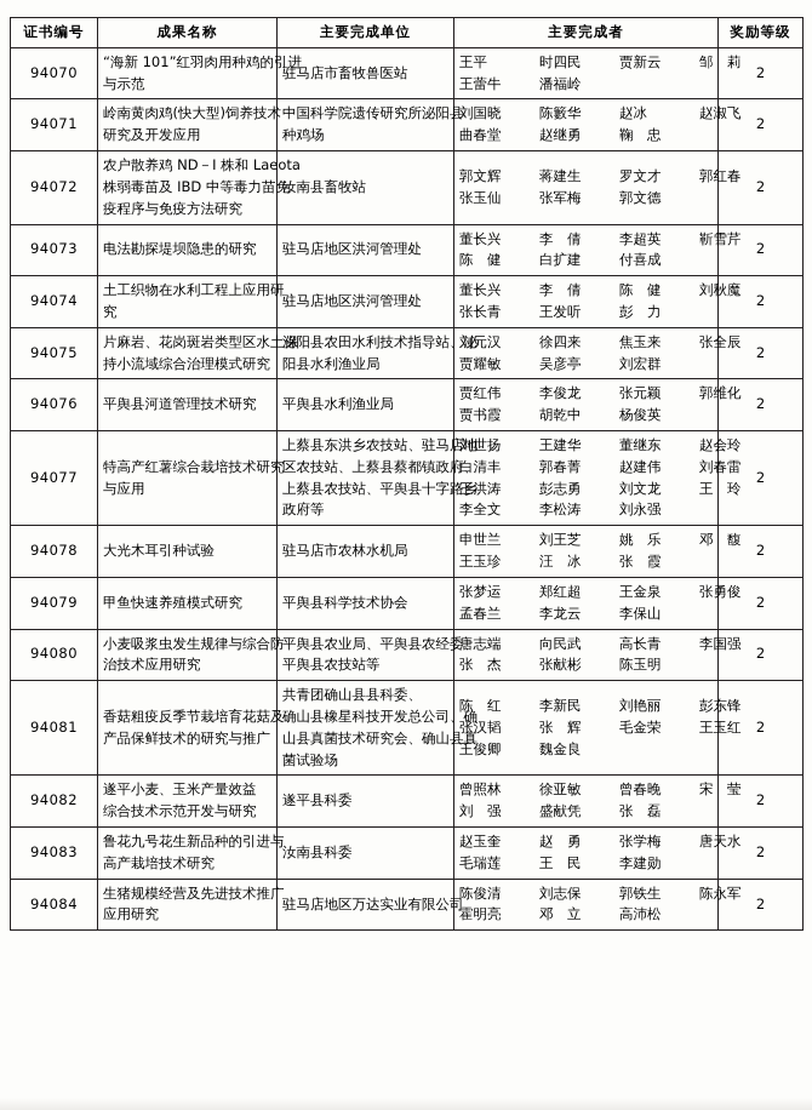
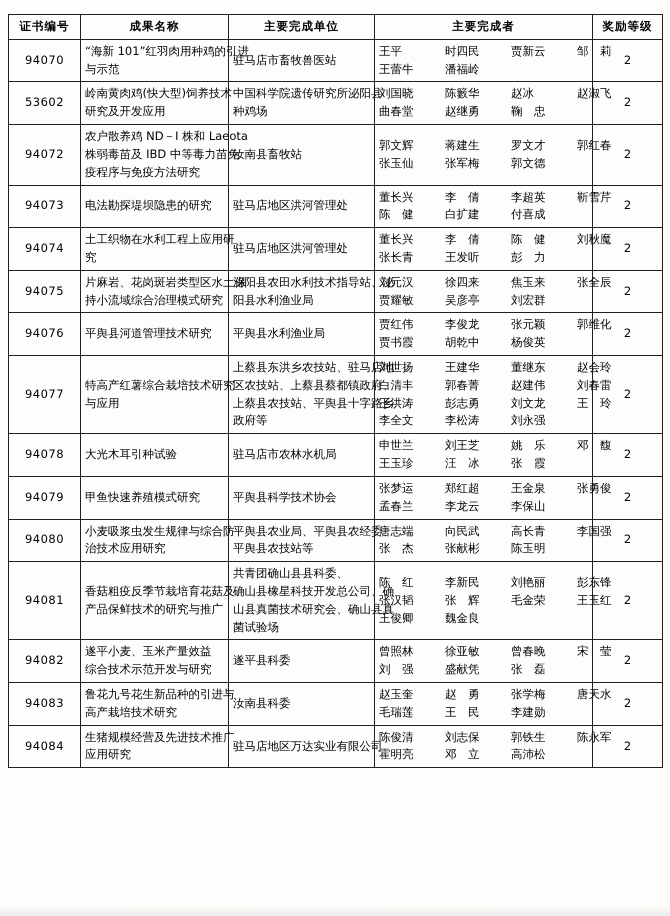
  证书编号	成果名称	主要完成单位	主要完成者	奖励等级
  94070	“海新 101”红羽肉用种鸡的引进与示范	驻马店市畜牧兽医站	王平 时四民 贾新云 邹 莉王蕾牛 潘福岭	2
- 94071	岭南黄肉鸡(快大型)饲养技术研究及开发应用	中国科学院遗传研究所泌阳县种鸡场	刘国晓 陈籔华 赵冰 赵淑飞曲春堂 赵继勇 鞠 忠	2
+ 53602	岭南黄肉鸡(快大型)饲养技术研究及开发应用	中国科学院遗传研究所泌阳县种鸡场	刘国晓 陈籔华 赵冰 赵淑飞曲春堂 赵继勇 鞠 忠	2
  94072	农户散养鸡 ND－I 株和 Laeota株弱毒苗及 IBD 中等毒力苗疫程序与免疫方法研究	汝南县畜牧站	郭文辉 蒋建生 罗文才 郭红春张玉仙 张军梅 郭文德	2
  94073	电法勘探堤坝隐患的研究	驻马店地区洪河管理处	董长兴 李 倩 李超英 靳雪芹陈 健 白扩建 付喜成	2
  94074	土工织物在水利工程上应用研究	驻马店地区洪河管理处	董长兴 李 倩 陈 健 刘秋魔张长青 王发听 彭 力	2
  94075	片麻岩、花岗斑岩类型区水土持小流域综合治理模式研究	泌阳县农田水利技术指导站、阳县水利渔业局	刘元汉 徐四来 焦玉来 张全辰贾耀敏 吴彦亭 刘宏群	2
  94076	平舆县河道管理技术研究	平舆县水利渔业局	贾红伟 李俊龙 张元颖 郭维化贾书霞 胡乾中 杨俊英	2
  94077	特高产红薯综合栽培技术研究与应用	上蔡县东洪乡农技站、驻马店区农技站、上蔡县蔡都镇政府上蔡县农技站、平舆县十字路政府等	刘世扬 王建华 董继东 赵会玲白清丰 郭春菁 赵建伟 刘春雷王洪涛 彭志勇 刘文龙 王 玲李全文 李松涛 刘永强	2
  94078	大光木耳引种试验	驻马店市农林水机局	申世兰 刘王芝 姚 乐 邓 馥王玉珍 汪 冰 张 霞	2
  94079	甲鱼快速养殖模式研究	平舆县科学技术协会	张梦运 郑红超 王金泉 张勇俊孟春兰 李龙云 李保山	2
  94080	小麦吸浆虫发生规律与综合防治技术应用研究	平舆县农业局、平舆县农经委平舆县农技站等	唐志端 向民武 高长青 李国强张 杰 张献彬 陈玉明	2
  94081	香菇粗疫反季节栽培育花菇及产品保鲜技术的研究与推广	共青团确山县县科委、确山县橡星科技开发总公司、山县真菌技术研究会、确山县菌试验场	陈 红 李新民 刘艳丽 彭东锋张汉韬 张 辉 毛金荣 王玉红王俊卿 魏金良	2
  94082	遂平小麦、玉米产量效益综合技术示范开发与研究	遂平县科委	曾照林 徐亚敏 曾春晚 宋 莹刘 强 盛献凭 张 磊	2
  94083	鲁花九号花生新品种的引进与高产栽培技术研究	汝南县科委	赵玉奎 赵 勇 张学梅 唐天水毛瑞莲 王 民 李建勋	2
  94084	生猪规模经营及先进技术推广应用研究	驻马店地区万达实业有限公司	陈俊清 刘志保 郭铁生 陈永军霍明亮 邓 立 高沛松	2
